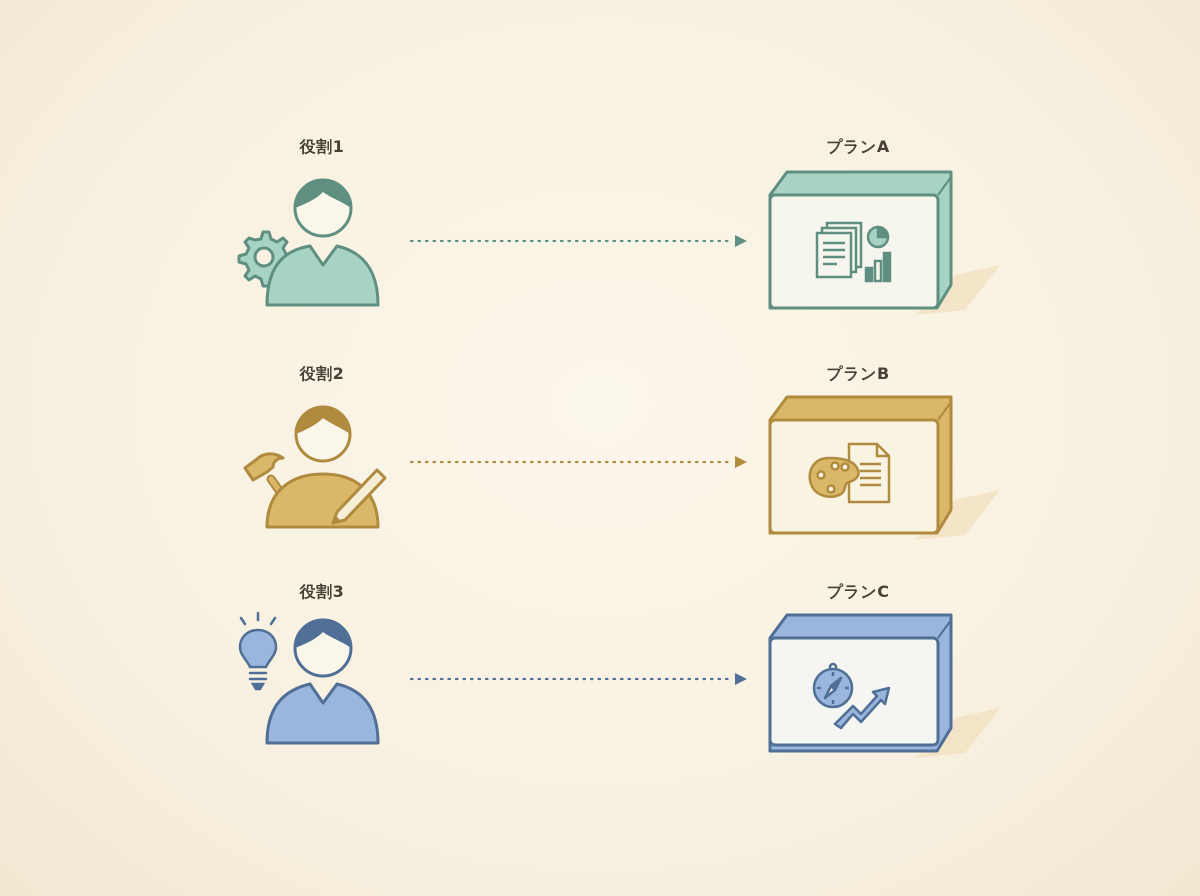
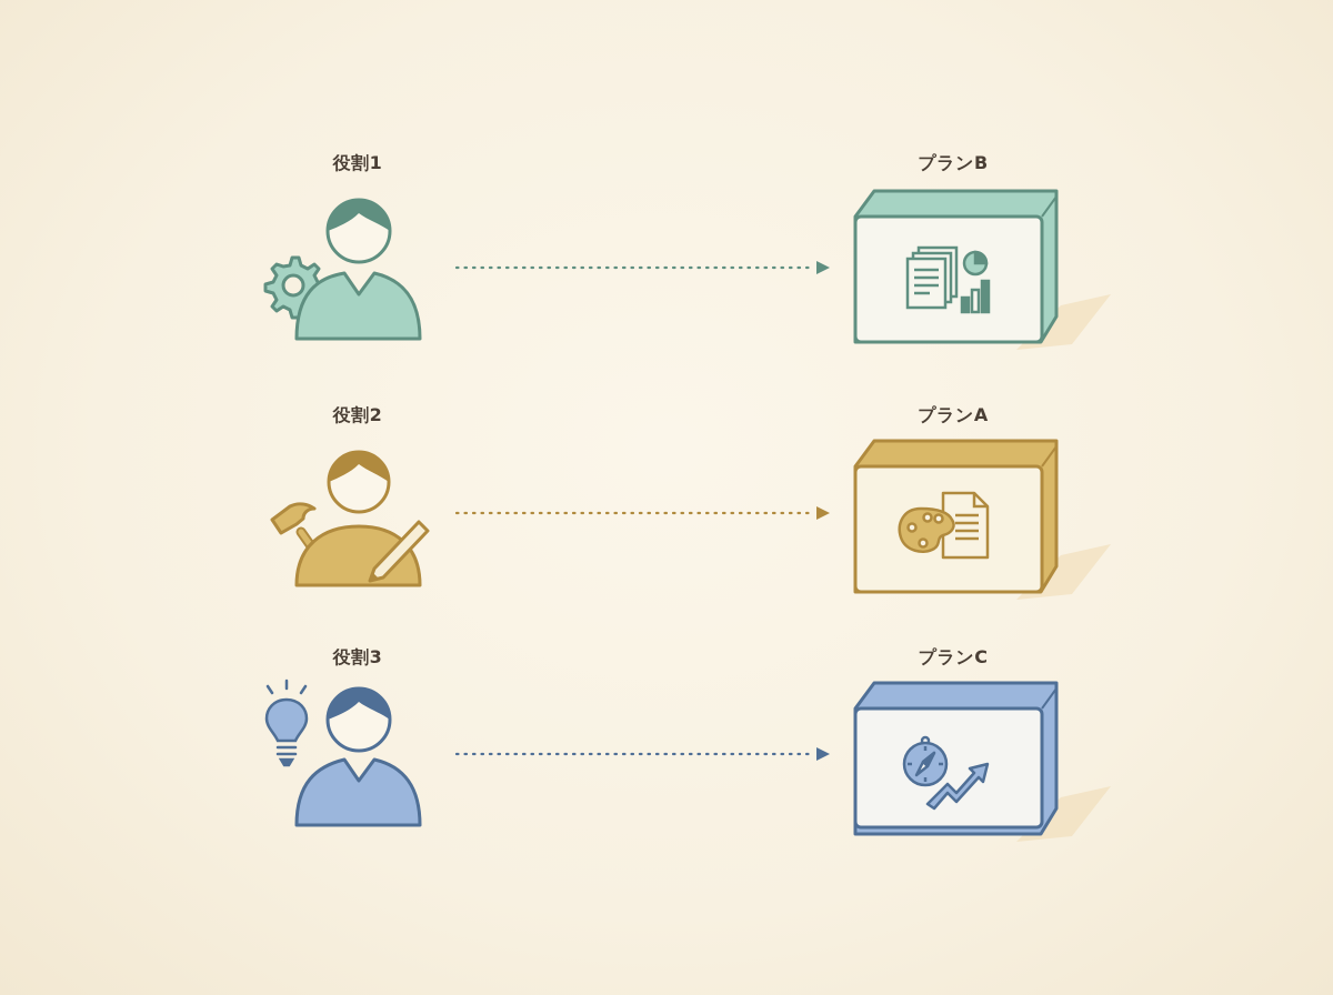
  役割1
- プランA
+ プランB
  役割2
- プランB
+ プランA
  役割3
  プランC
